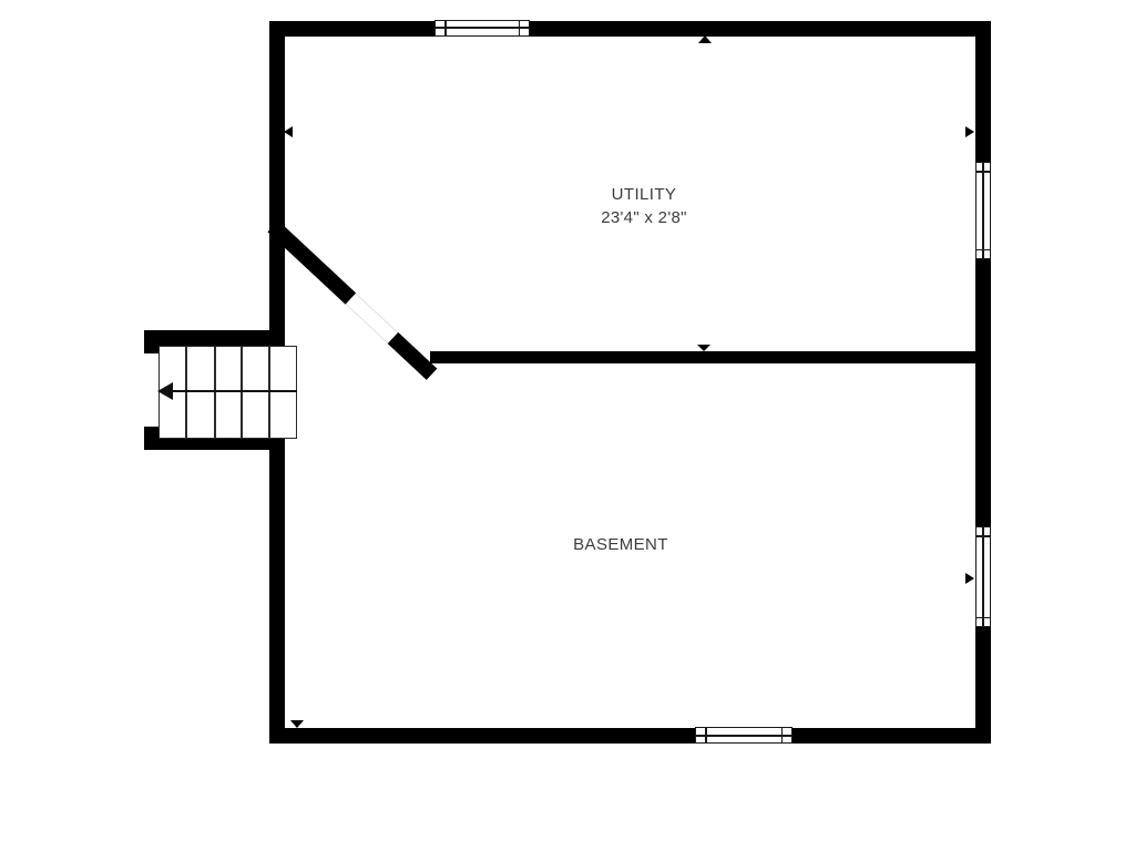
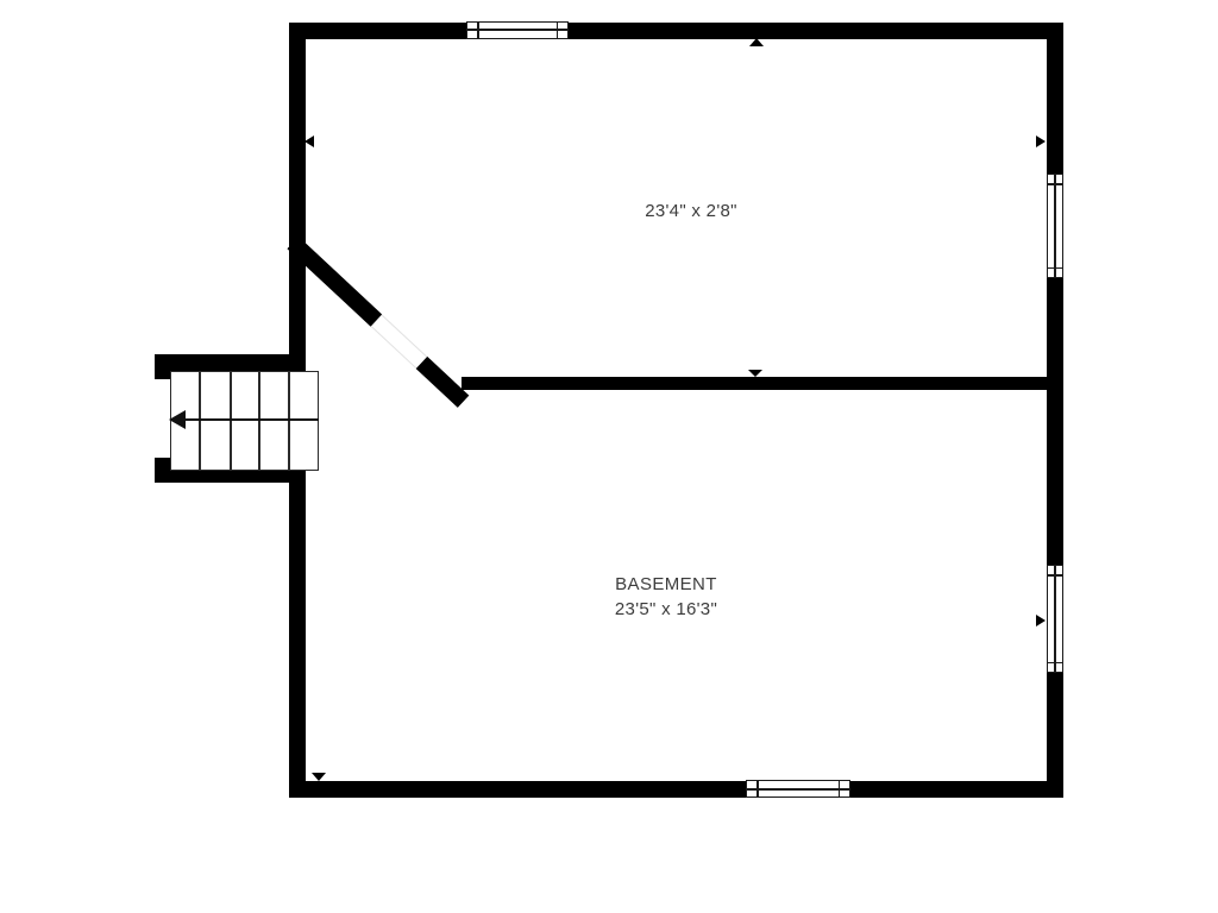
- UTILITY
  23'4" x 2'8"
  BASEMENT
+ 23'5" x 16'3"
